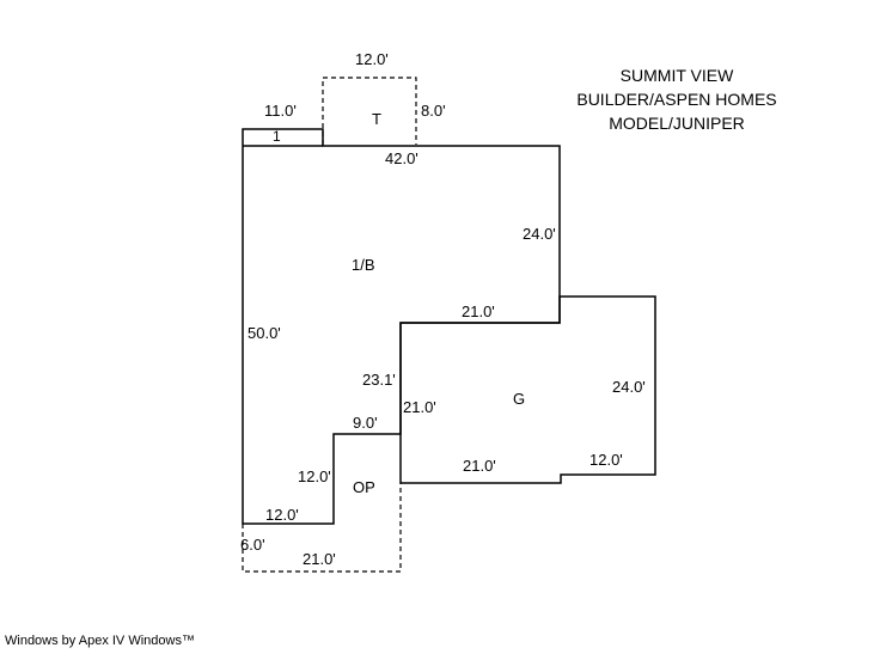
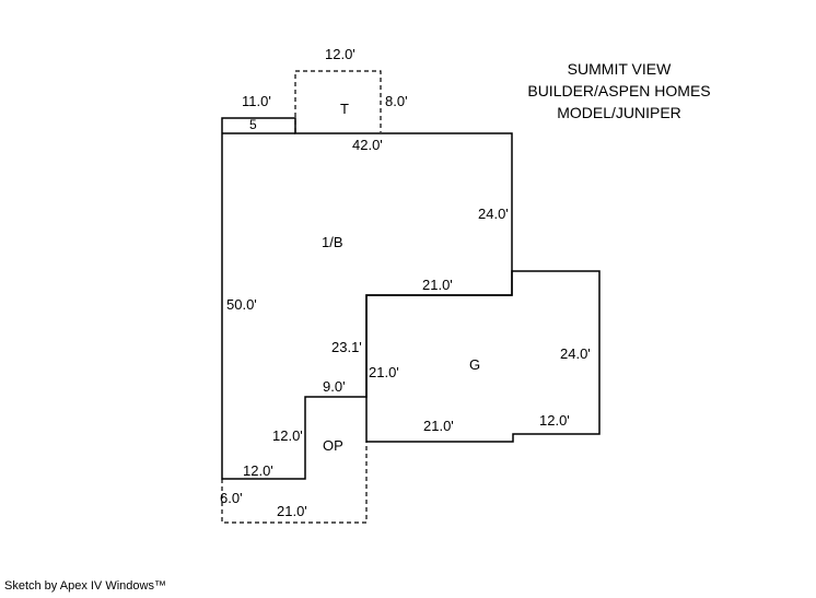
  SUMMIT VIEW
  BUILDER/ASPEN HOMES
  MODEL/JUNIPER
  12.0'
  8.0'
  11.0'
  42.0'
  24.0'
  21.0'
  50.0'
  23.1'
  21.0'
  24.0'
  9.0'
  12.0'
  21.0'
  12.0'
  12.0'
  6.0'
  21.0'
  T
- 1
+ 5
  1/B
  G
  OP
- Windows by Apex IV Windows™
+ Sketch by Apex IV Windows™
